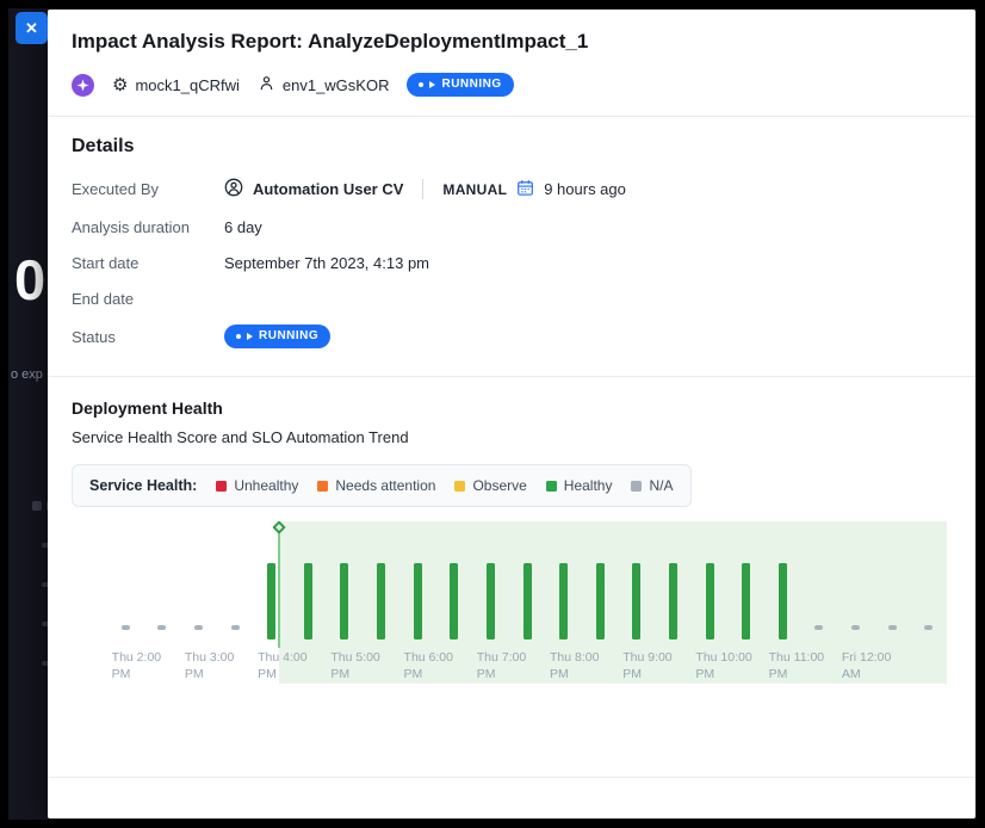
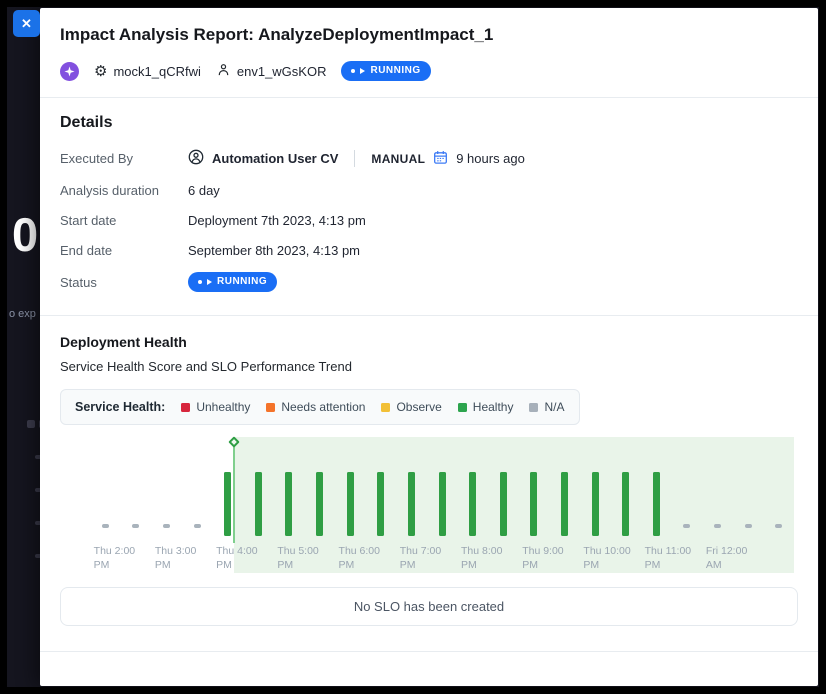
  0
  o exp
  ✕
  Impact Analysis Report: AnalyzeDeploymentImpact_1
  ⚙
  mock1_qCRfwi
  env1_wGsKOR
  RUNNING
  Details
  Executed By
  Automation User CV
  MANUAL
  9 hours ago
  Analysis duration
  6 day
  Start date
- September 7th 2023, 4:13 pm
+ Deployment 7th 2023, 4:13 pm
  End date
+ September 8th 2023, 4:13 pm
  Status
  RUNNING
  Deployment Health
- Service Health Score and SLO Automation Trend
+ Service Health Score and SLO Performance Trend
  Service Health:
  Unhealthy
  Needs attention
  Observe
  Healthy
  N/A
  Thu 2:00
  PM
  Thu 3:00
  PM
  Thu 4:00
  PM
  Thu 5:00
  PM
  Thu 6:00
  PM
  Thu 7:00
  PM
  Thu 8:00
  PM
  Thu 9:00
  PM
  Thu 10:00
  PM
  Thu 11:00
  PM
  Fri 12:00
  AM
+ No SLO has been created
